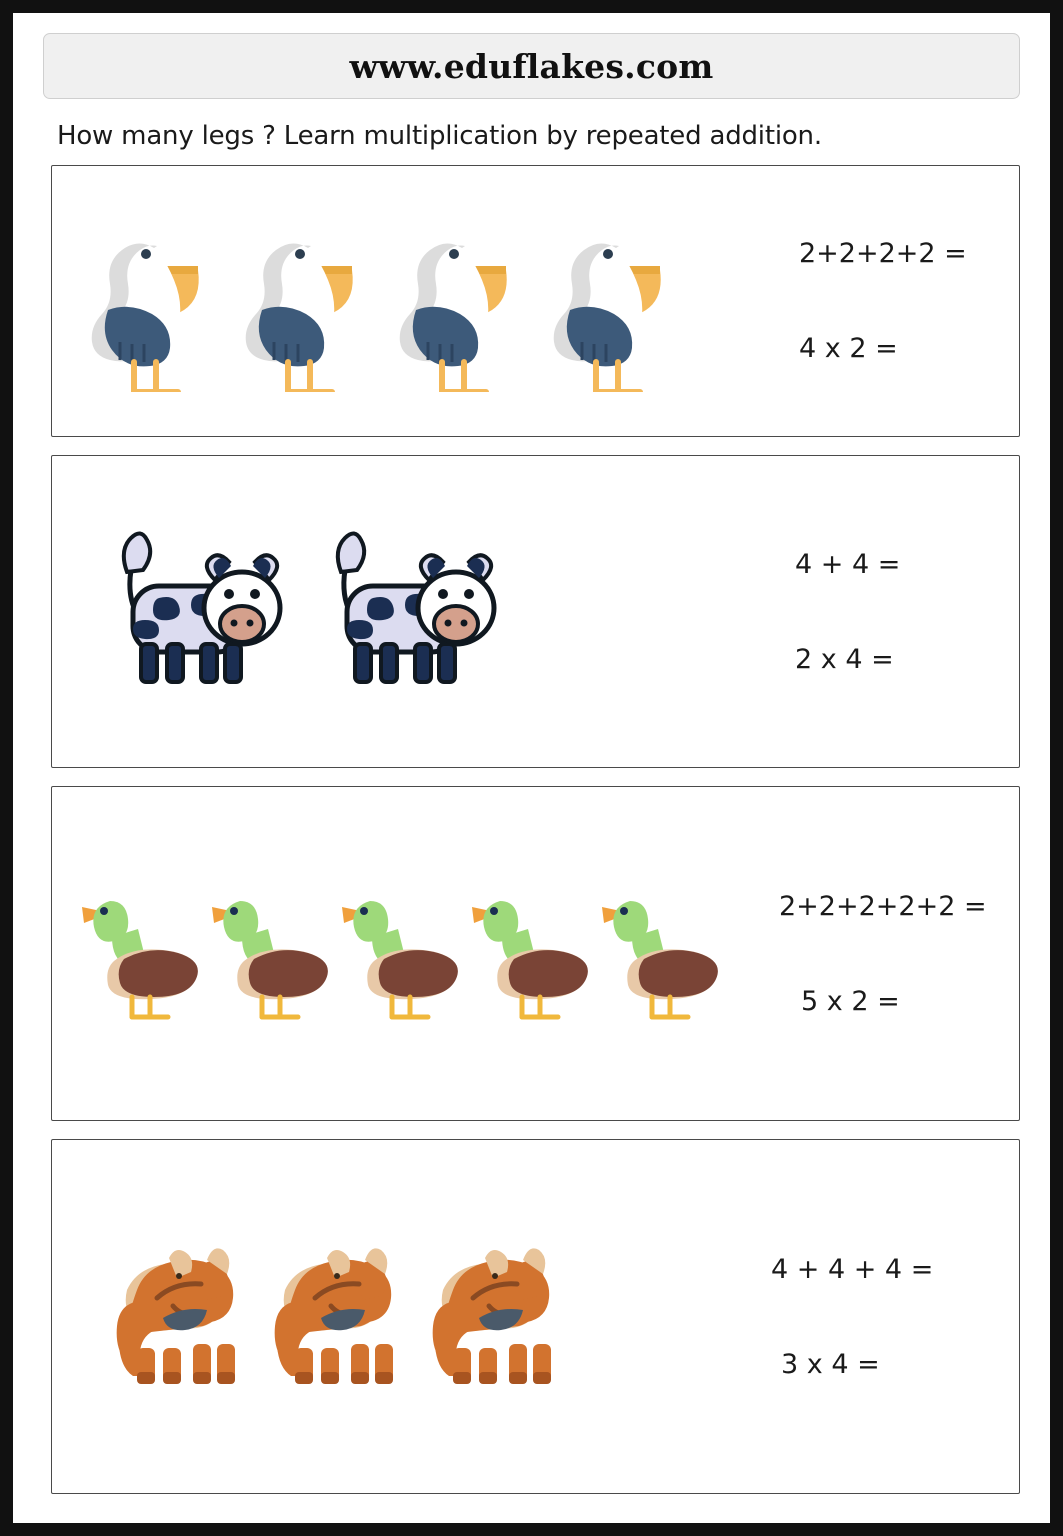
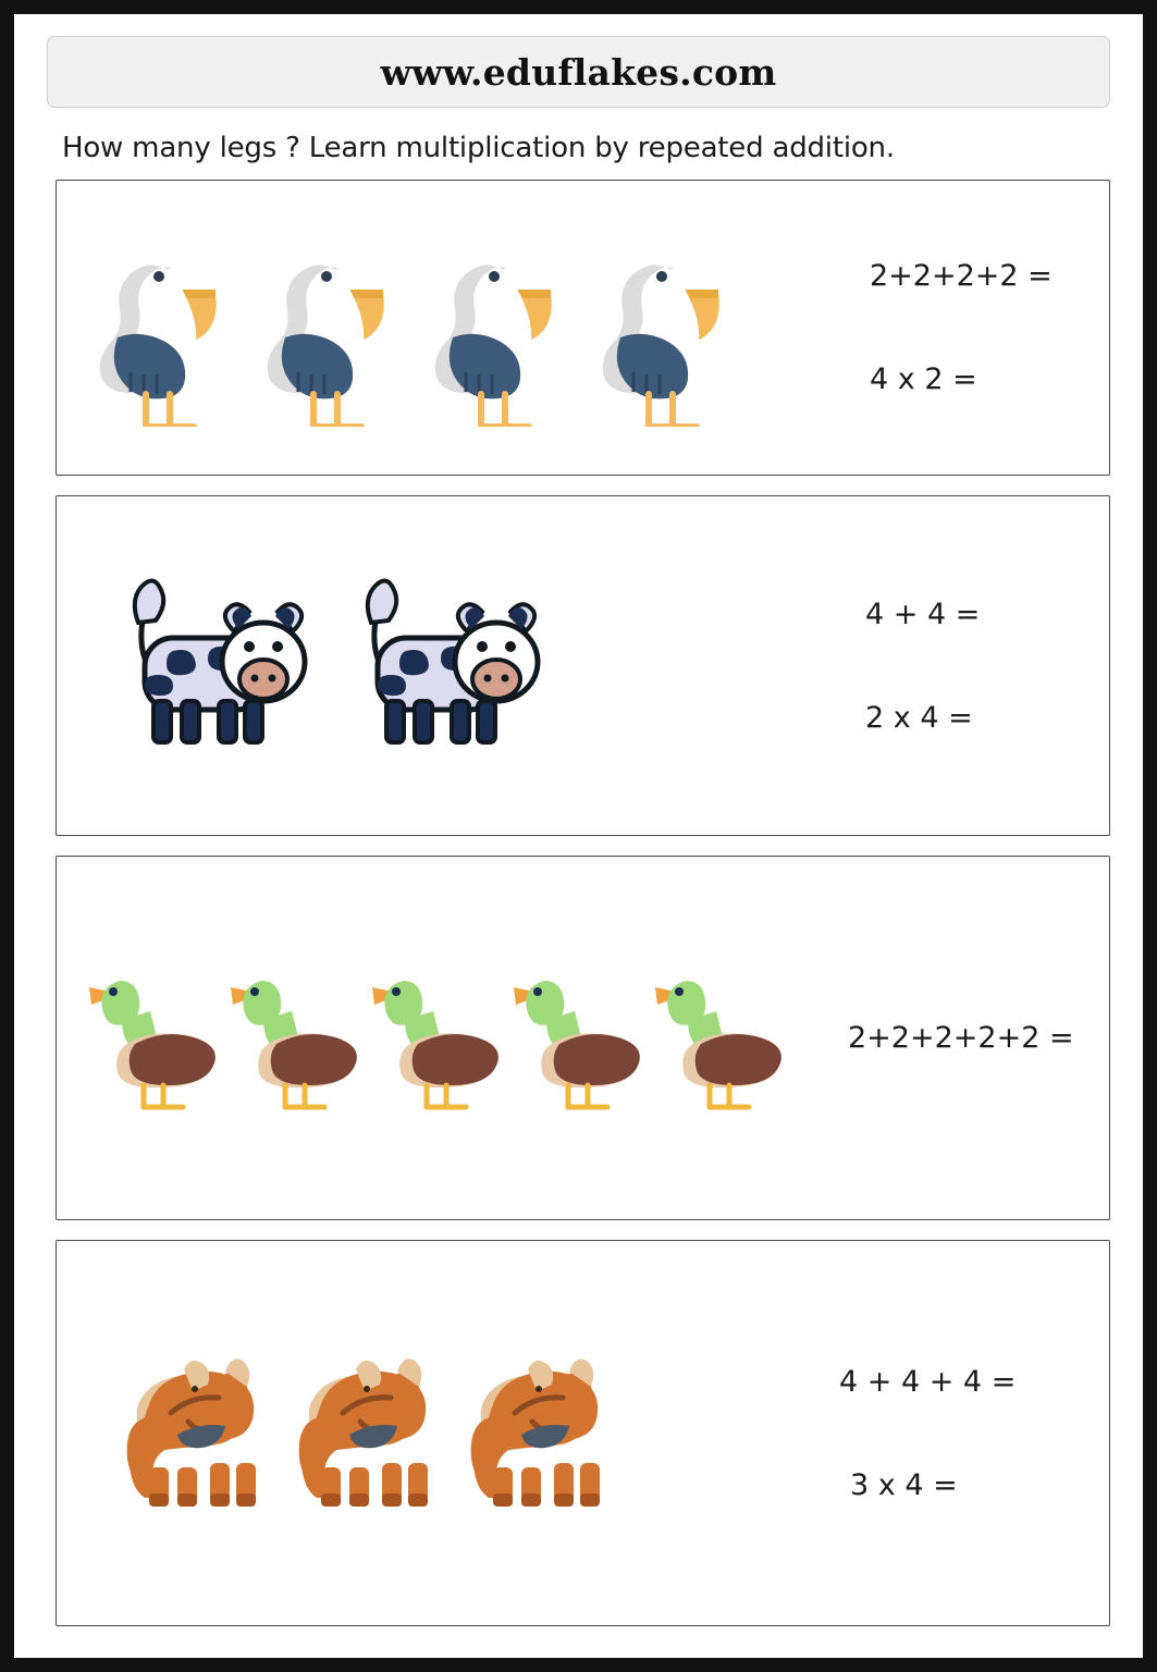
  www.eduflakes.com
  How many legs ? Learn multiplication by repeated addition.
  2+2+2+2 =
  4 x 2 =
  4 + 4 =
  2 x 4 =
  2+2+2+2+2 =
- 5 x 2 =
  4 + 4 + 4 =
  3 x 4 =
